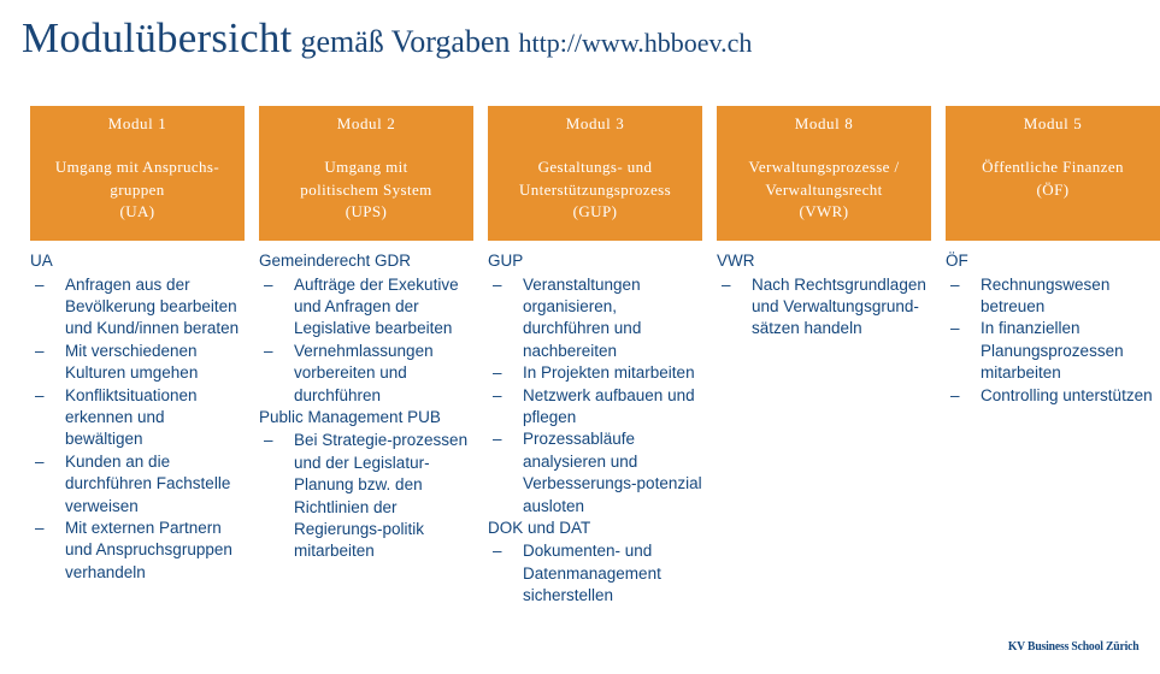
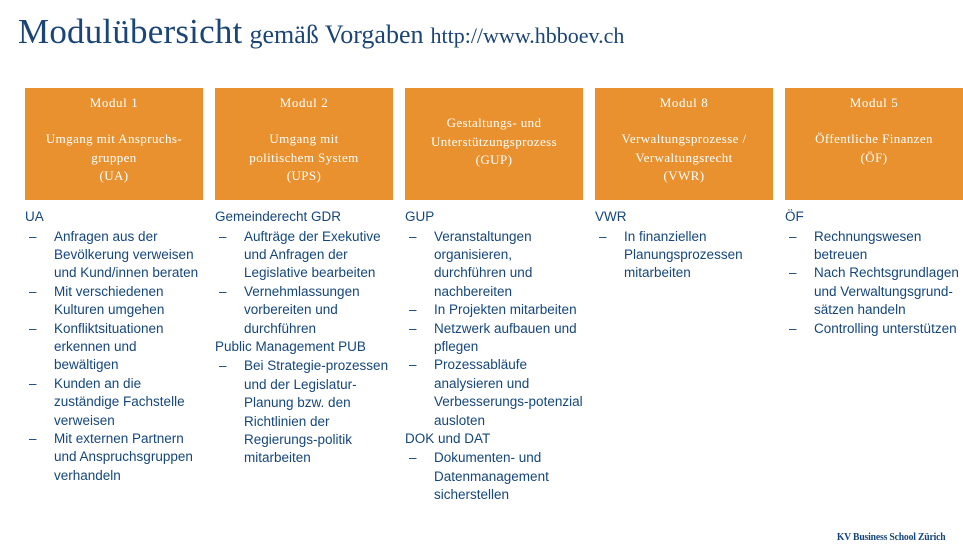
  Modulübersicht gemäß Vorgaben http://www.hbboev.ch
  Modul 1
  Umgang mit Anspruchs-
  gruppen
  (UA)
  UA
  –
- Anfragen aus der Bevölkerung bearbeiten und Kund/innen beraten
+ Anfragen aus der Bevölkerung verweisen und Kund/innen beraten
  –
  Mit verschiedenen Kulturen umgehen
  –
  Konfliktsituationen erkennen und bewältigen
  –
- Kunden an die durchführen Fachstelle verweisen
+ Kunden an die zuständige Fachstelle verweisen
  –
  Mit externen Partnern und Anspruchsgruppen verhandeln
  Modul 2
  Umgang mit
  politischem System
  (UPS)
  Gemeinderecht GDR
  –
  Aufträge der Exekutive und Anfragen der Legislative bearbeiten
  –
  Vernehmlassungen vorbereiten und durchführen
  Public Management PUB
  –
  Bei Strategie-prozessen und der Legislatur-Planung bzw. den Richtlinien der Regierungs-politik mitarbeiten
- Modul 3
  Gestaltungs- und
  Unterstützungsprozess
  (GUP)
  GUP
  –
  Veranstaltungen organisieren, durchführen und nachbereiten
  –
  In Projekten mitarbeiten
  –
  Netzwerk aufbauen und pflegen
  –
  Prozessabläufe analysieren und Verbesserungs-potenzial ausloten
  DOK und DAT
  –
  Dokumenten- und Datenmanagement sicherstellen
  Modul 8
  Verwaltungsprozesse /
  Verwaltungsrecht
  (VWR)
  VWR
  –
- Nach Rechtsgrundlagen und Verwaltungsgrund-sätzen handeln
+ In finanziellen Planungsprozessen mitarbeiten
  Modul 5
  Öffentliche Finanzen
  (ÖF)
  ÖF
  –
  Rechnungswesen betreuen
  –
- In finanziellen Planungsprozessen mitarbeiten
+ Nach Rechtsgrundlagen und Verwaltungsgrund-sätzen handeln
  –
  Controlling unterstützen
  KV Business School Zürich
